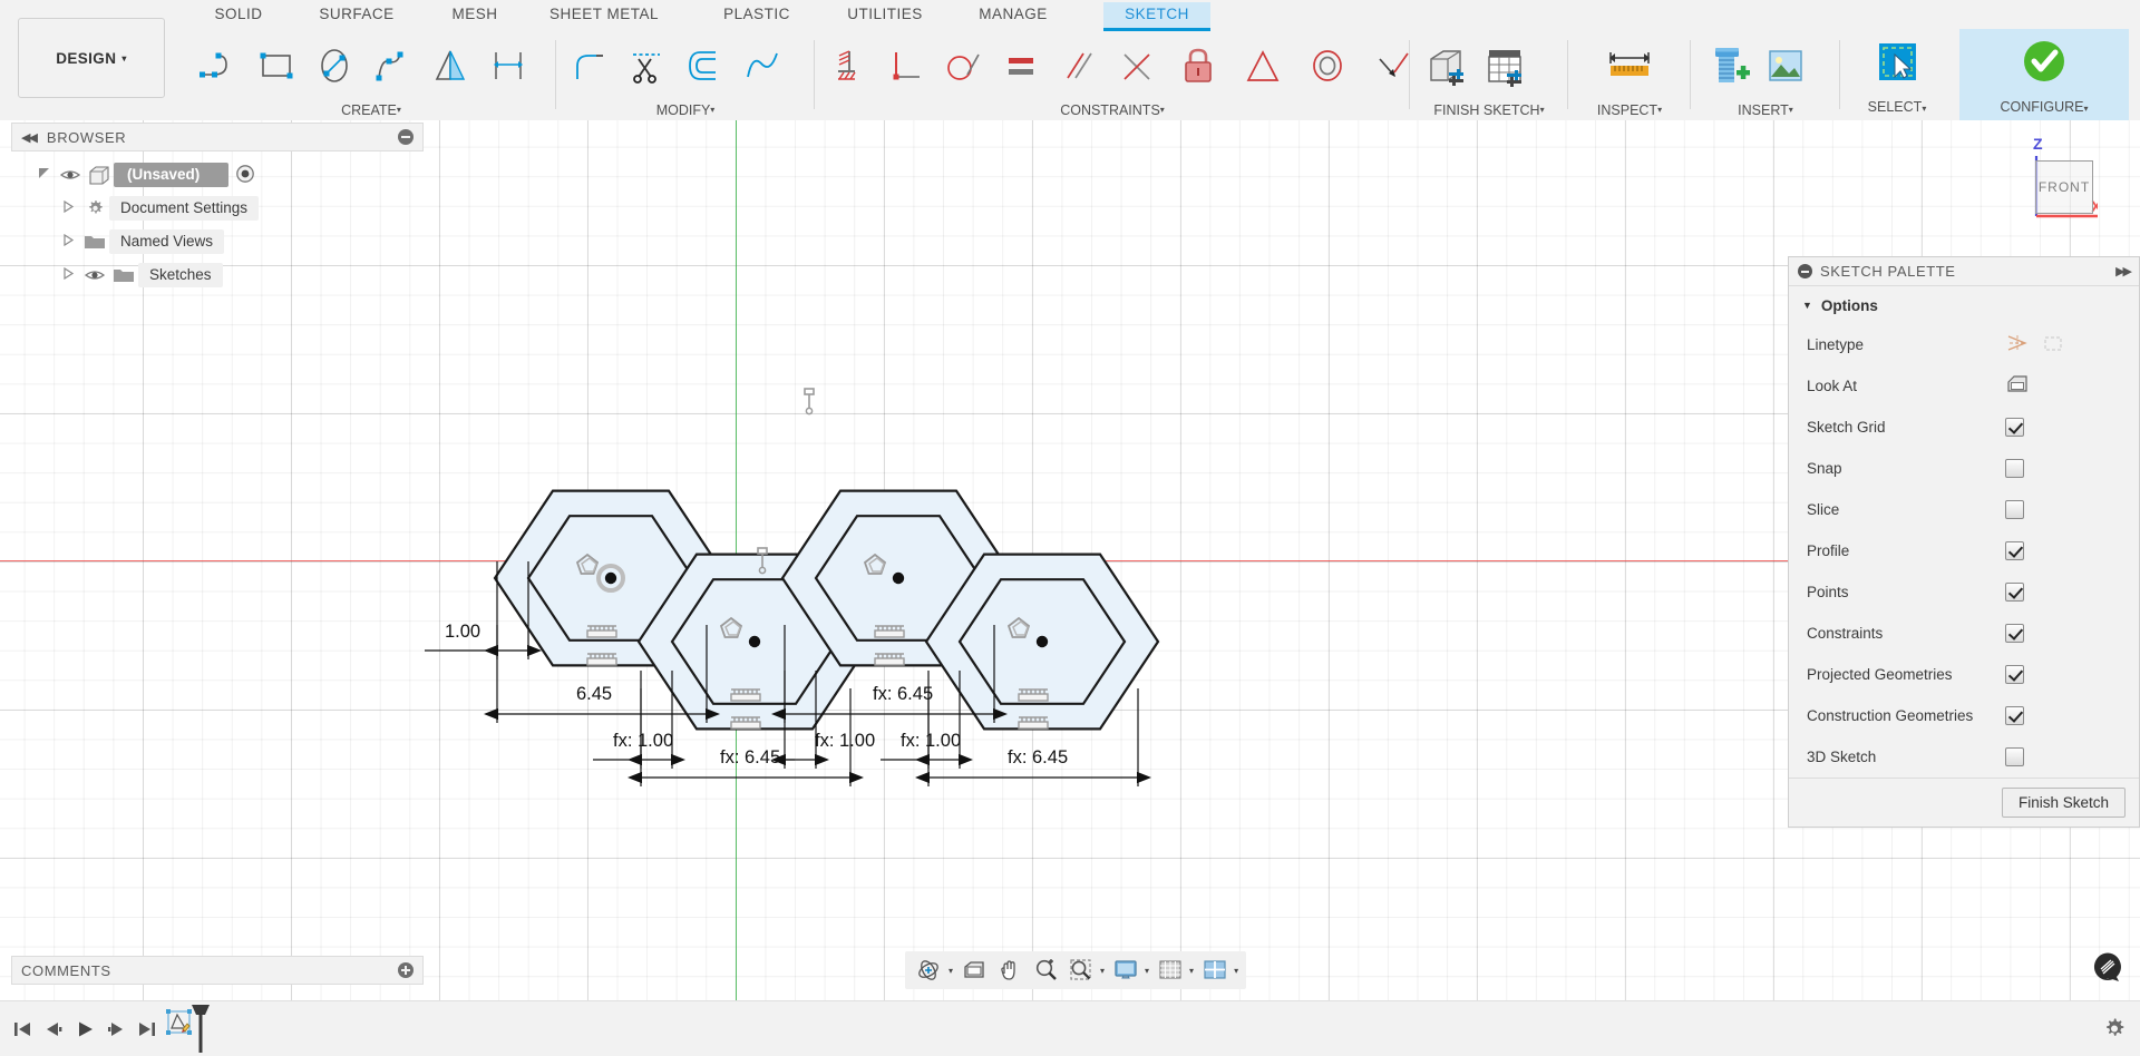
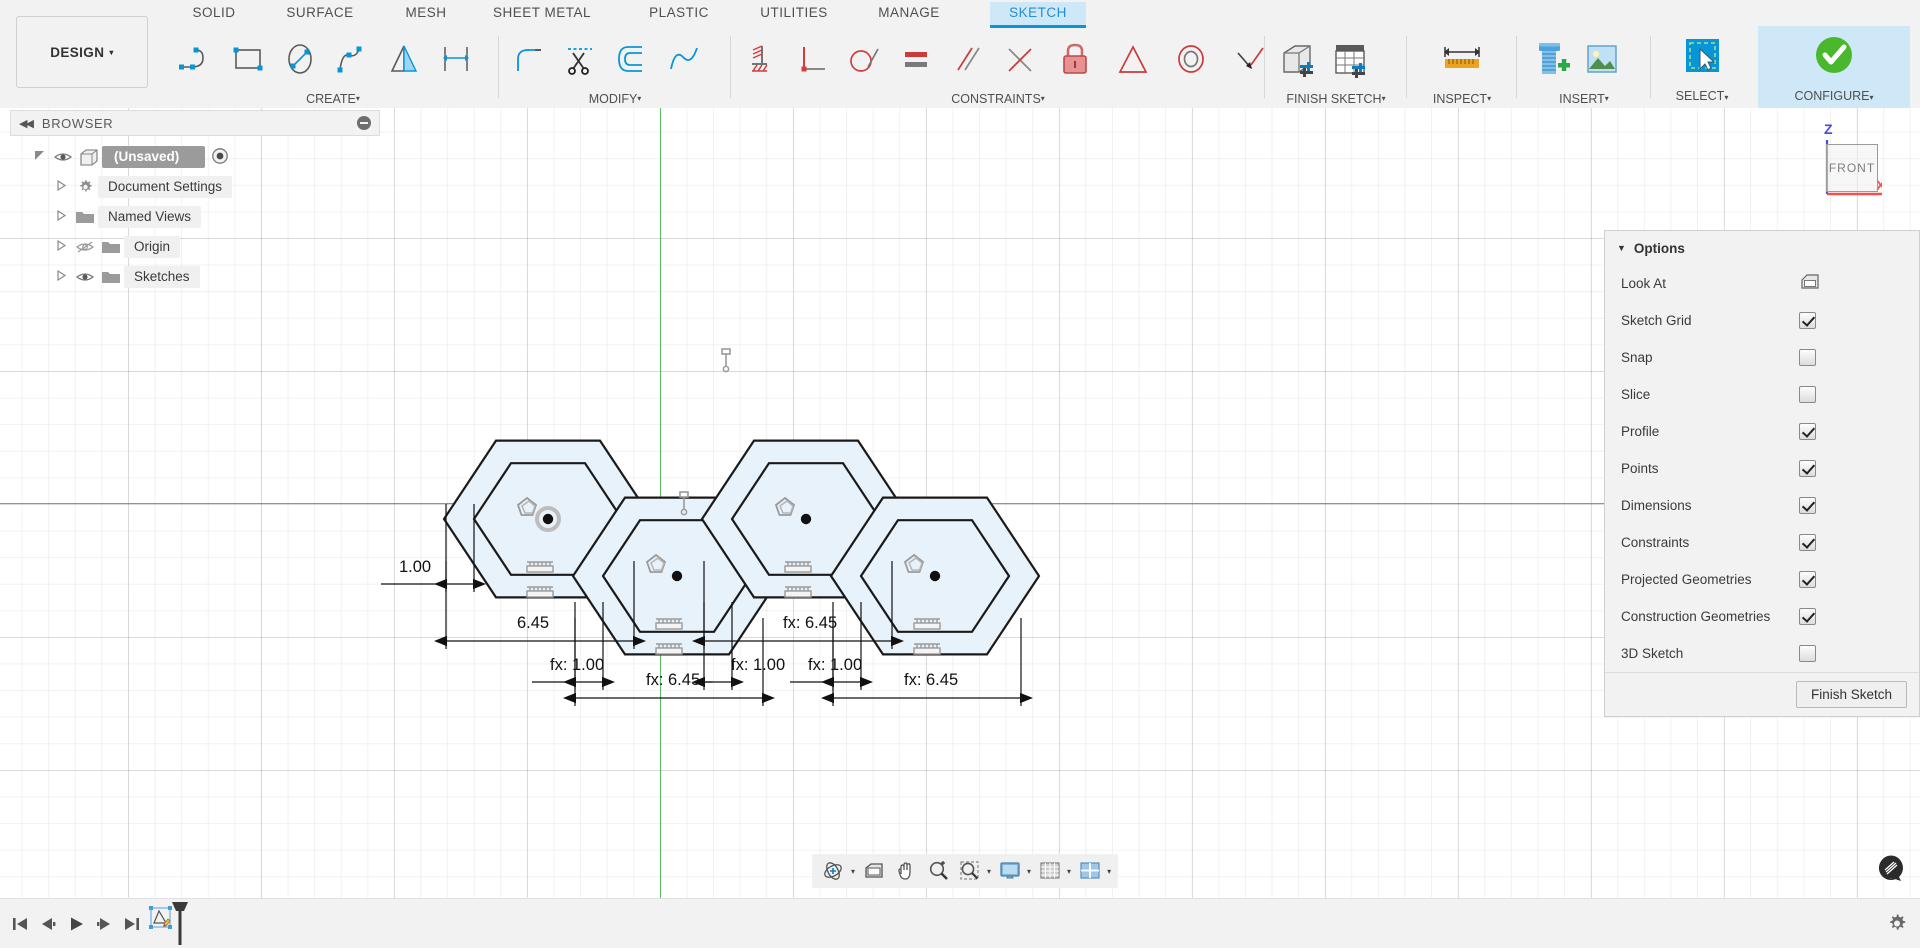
  1.00
  6.45
  fx: 1.00
  fx: 6.45
  fx: 1.00
  fx: 6.4
  fx: 1.00
  fx: 6.45
  SOLID
  SURFACE
  MESH
  SHEET METAL
  PLASTIC
  UTILITIES
  MANAGE
  SKETCH
  DESIGN
  ▾
  CREATE▾
  MODIFY▾
  CONSTRAINTS▾
  FINISH SKETCH▾
  INSPECT▾
  INSERT▾
  SELECT▾
  CONFIGURE▾
  ◀◀
  BROWSER
  (Unsaved)
  Document Settings
  Named Views
+ Origin
  Sketches
- SKETCH PALETTE
- ▶▶
  ▼
  Options
- Linetype
  Look At
  Sketch Grid
  Snap
  Slice
  Profile
  Points
+ Dimensions
  Constraints
  Projected Geometries
  Construction Geometries
  3D Sketch
  Finish Sketch
- COMMENTS
  Z
  X
  FRONT
  ▾
  ▾
  ▾
  ▾
  ▾
